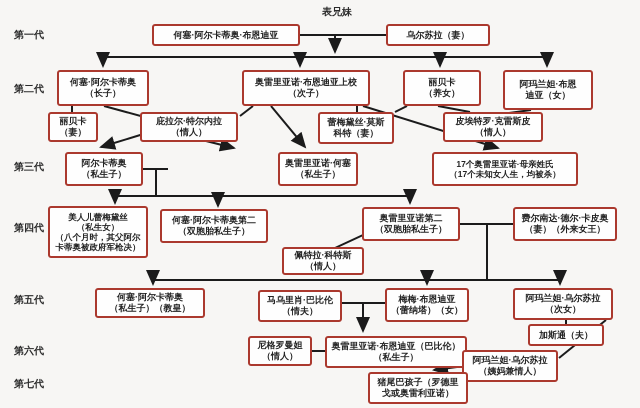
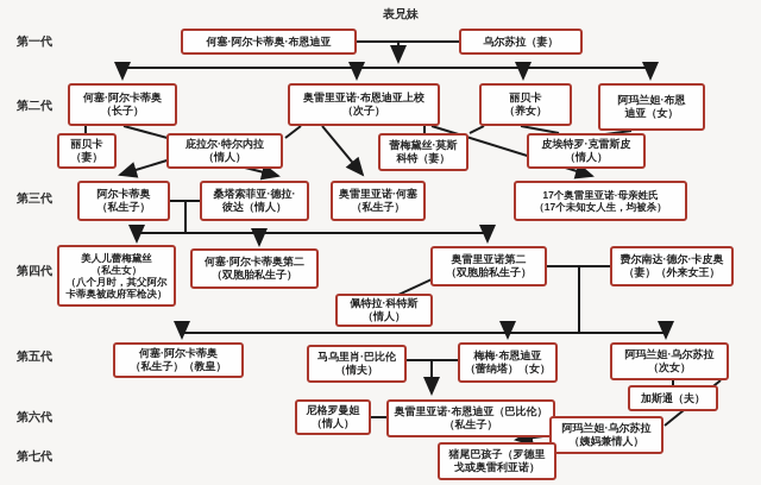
  表兄妹
  第一代
  第二代
  第三代
  第四代
  第五代
  第六代
  第七代
  何塞·阿尔卡蒂奥·布恩迪亚
  乌尔苏拉（妻）
  何塞·阿尔卡蒂奥
  （长子）
  奥雷里亚诺·布恩迪亚上校
  （次子）
  丽贝卡
  （养女）
  阿玛兰妲·布恩
  迪亚（女）
  丽贝卡
  （妻）
  庇拉尔·特尔内拉
  （情人）
  蕾梅黛丝·莫斯
  科特（妻）
  皮埃特罗·克雷斯皮
  （情人）
  阿尔卡蒂奥
  （私生子）
+ 桑塔索菲亚·德拉·
+ 彼达（情人）
  奥雷里亚诺·何塞
  （私生子）
  17个奥雷里亚诺·母亲姓氏
  （17个未知女人生，均被杀）
  美人儿蕾梅黛丝
  （私生女）
  （八个月时，其父阿尔
  卡蒂奥被政府军枪决）
  何塞·阿尔卡蒂奥第二
  （双胞胎私生子）
  奥雷里亚诺第二
  （双胞胎私生子）
  费尔南达·德尔·卡皮奥
  （妻）（外来女王）
  佩特拉·科特斯
  （情人）
  何塞·阿尔卡蒂奥
  （私生子）（教皇）
  马乌里肖·巴比伦
  （情夫）
  梅梅·布恩迪亚
  （蕾纳塔）（女）
  阿玛兰妲·乌尔苏拉
  （次女）
  加斯通（夫）
  尼格罗曼妲
  （情人）
  奥雷里亚诺·布恩迪亚（巴比伦）
  （私生子）
  阿玛兰妲·乌尔苏拉
  （姨妈兼情人）
  猪尾巴孩子（罗德里
  戈或奥雷利亚诺）
